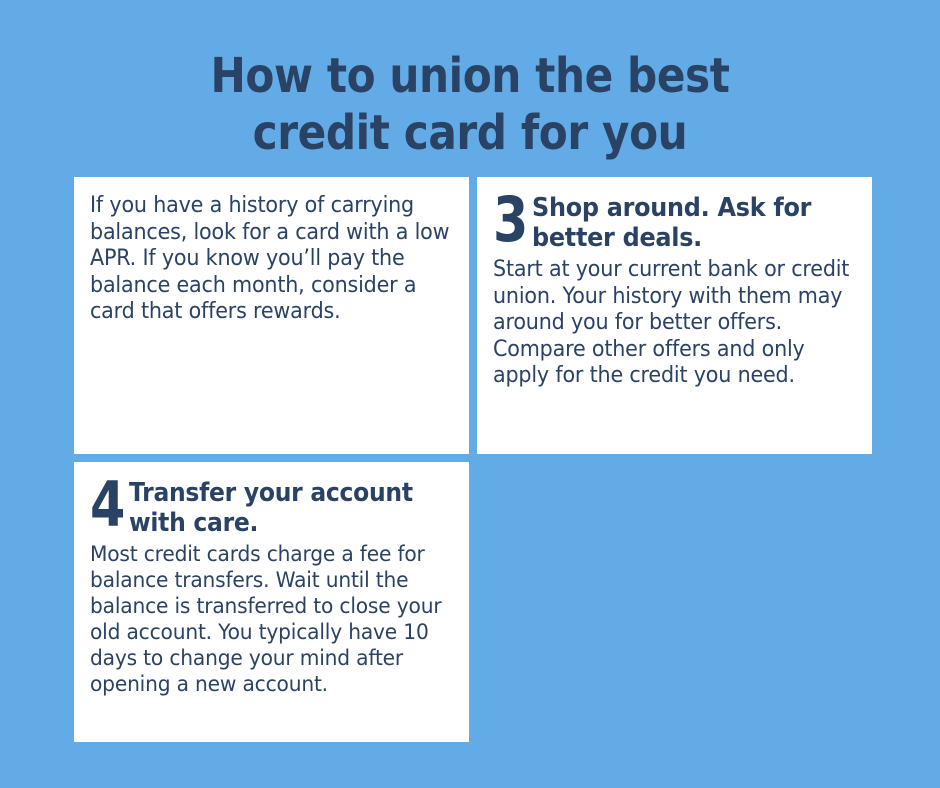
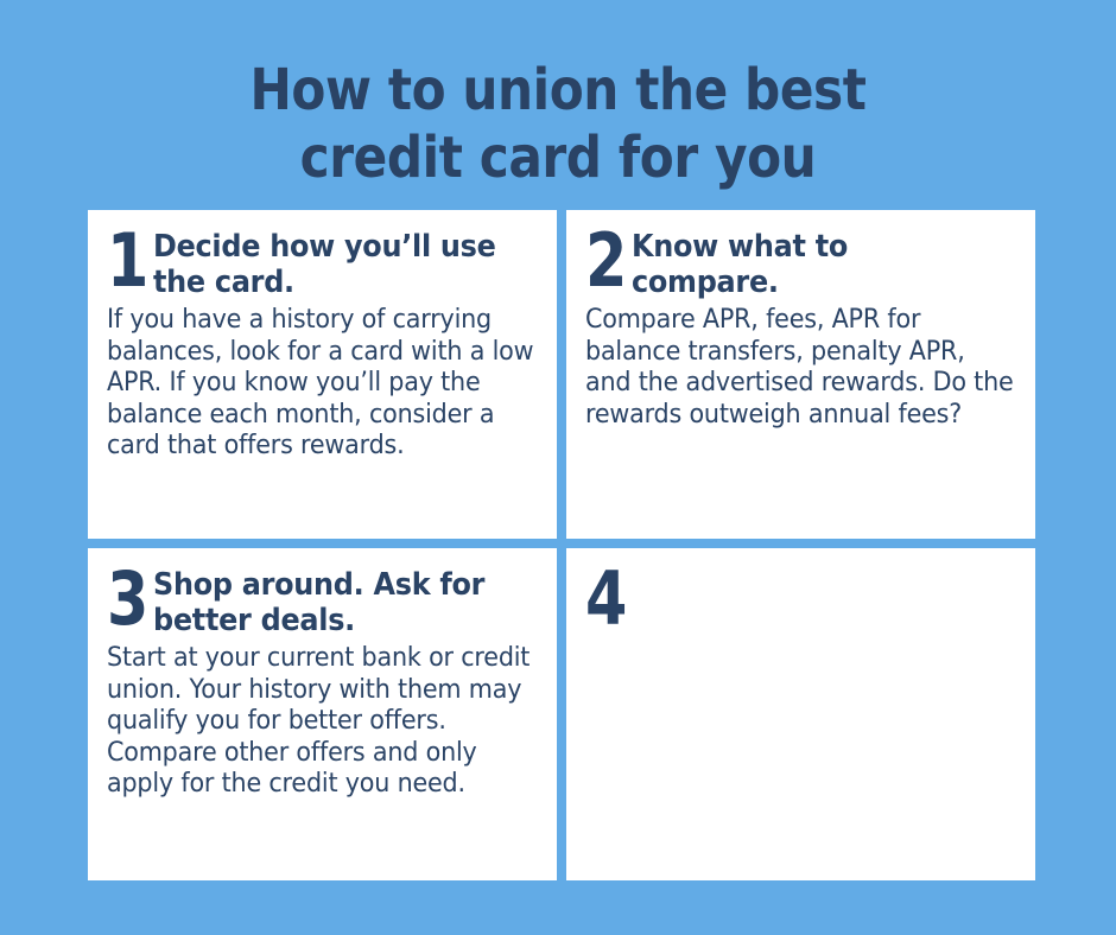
  How to union the best
  credit card for you
+ 1
+ Decide how you’ll use the card.
  If you have a history of carrying balances, look for a card with a low APR. If you know you’ll pay the balance each month, consider a card that offers rewards.
+ 2
+ Know what to compare.
+ Compare APR, fees, APR for balance transfers, penalty APR, and the advertised rewards. Do the rewards outweigh annual fees?
  3
  Shop around. Ask for better deals.
- Start at your current bank or credit union. Your history with them may around you for better offers. Compare other offers and only apply for the credit you need.
+ Start at your current bank or credit union. Your history with them may qualify you for better offers. Compare other offers and only apply for the credit you need.
  4
- Transfer your account with care.
- Most credit cards charge a fee for balance transfers. Wait until the balance is transferred to close your old account. You typically have 10 days to change your mind after opening a new account.
